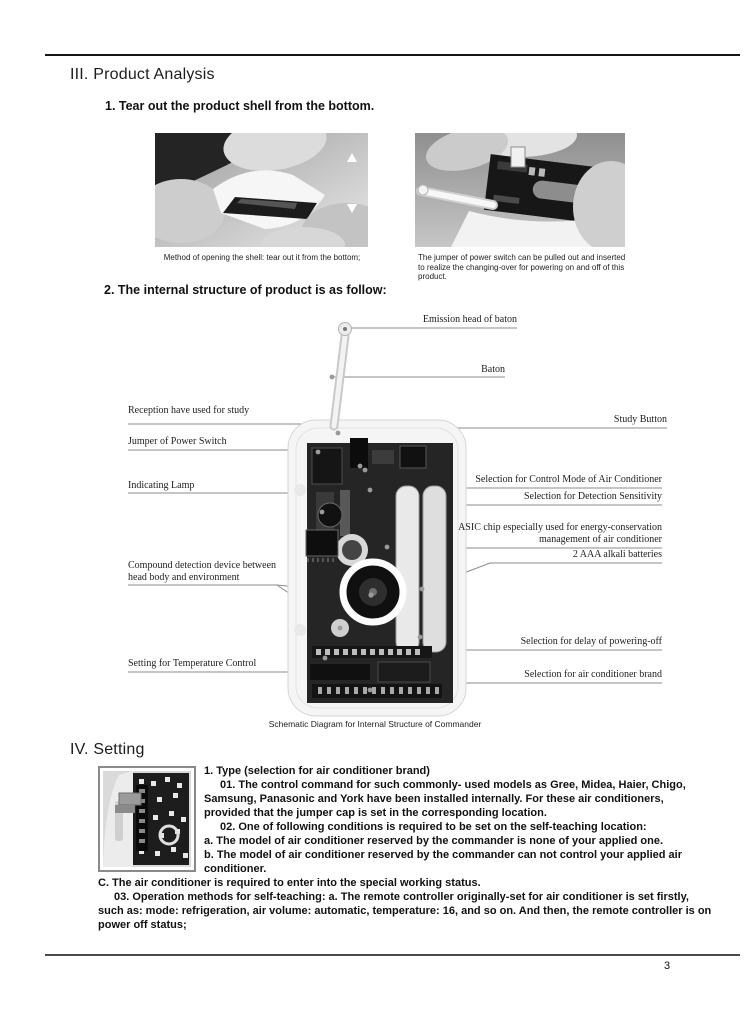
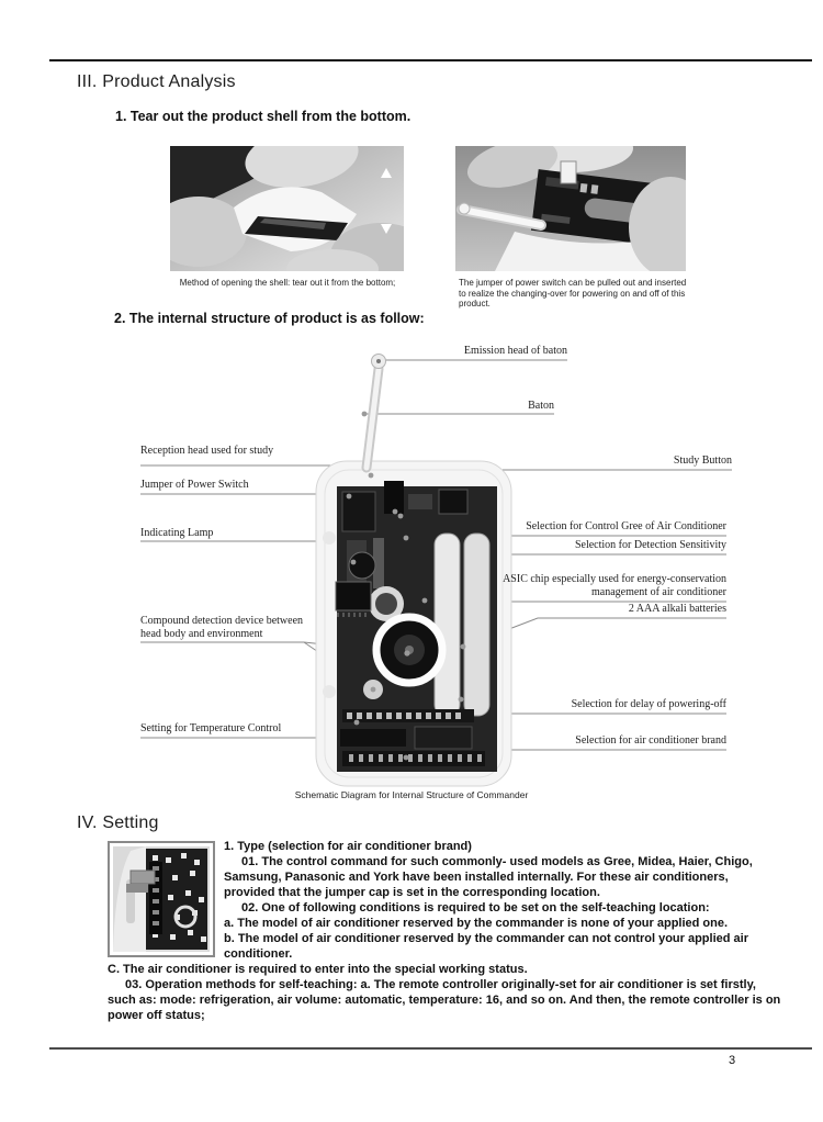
  III. Product Analysis
  1. Tear out the product shell from the bottom.
  Method of opening the shell: tear out it from the bottom;
  The jumper of power switch can be pulled out and inserted to realize the changing-over for powering on and off of this product.
  2. The internal structure of product is as follow:
  Emission head of baton
  Baton
  Study Button
- Selection for Control Mode of Air Conditioner
+ Selection for Control Gree of Air Conditioner
  Selection for Detection Sensitivity
  ASIC chip especially used for energy-conservation management of air conditioner
  2 AAA alkali batteries
  Selection for delay of powering-off
  Selection for air conditioner brand
- Reception have used for study
+ Reception head used for study
  Jumper of Power Switch
  Indicating Lamp
  Compound detection device between head body and environment
  Setting for Temperature Control
  Schematic Diagram for Internal Structure of Commander
  IV. Setting
  1. Type (selection for air conditioner brand)
  01. The control command for such commonly- used models as Gree, Midea, Haier, Chigo, Samsung, Panasonic and York have been installed internally. For these air conditioners, provided that the jumper cap is set in the corresponding location.
  02. One of following conditions is required to be set on the self-teaching location:
  a. The model of air conditioner reserved by the commander is none of your applied one.
  b. The model of air conditioner reserved by the commander can not control your applied air conditioner.
  C. The air conditioner is required to enter into the special working status.
  03. Operation methods for self-teaching: a. The remote controller originally-set for air conditioner is set firstly, such as: mode: refrigeration, air volume: automatic, temperature: 16, and so on. And then, the remote controller is on power off status;
  3
